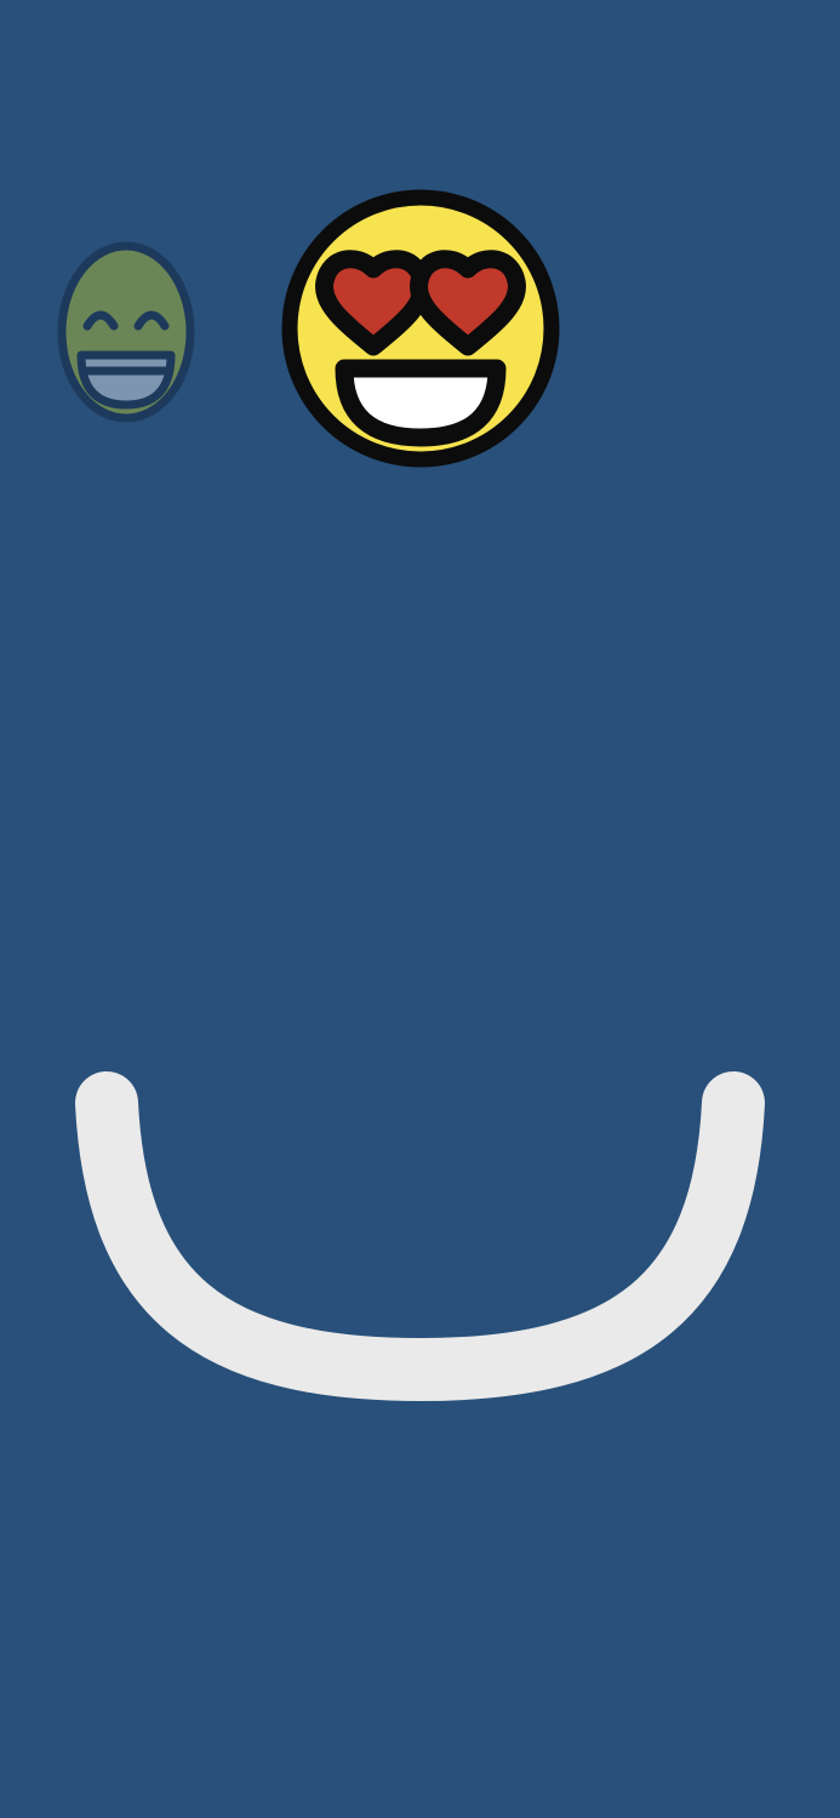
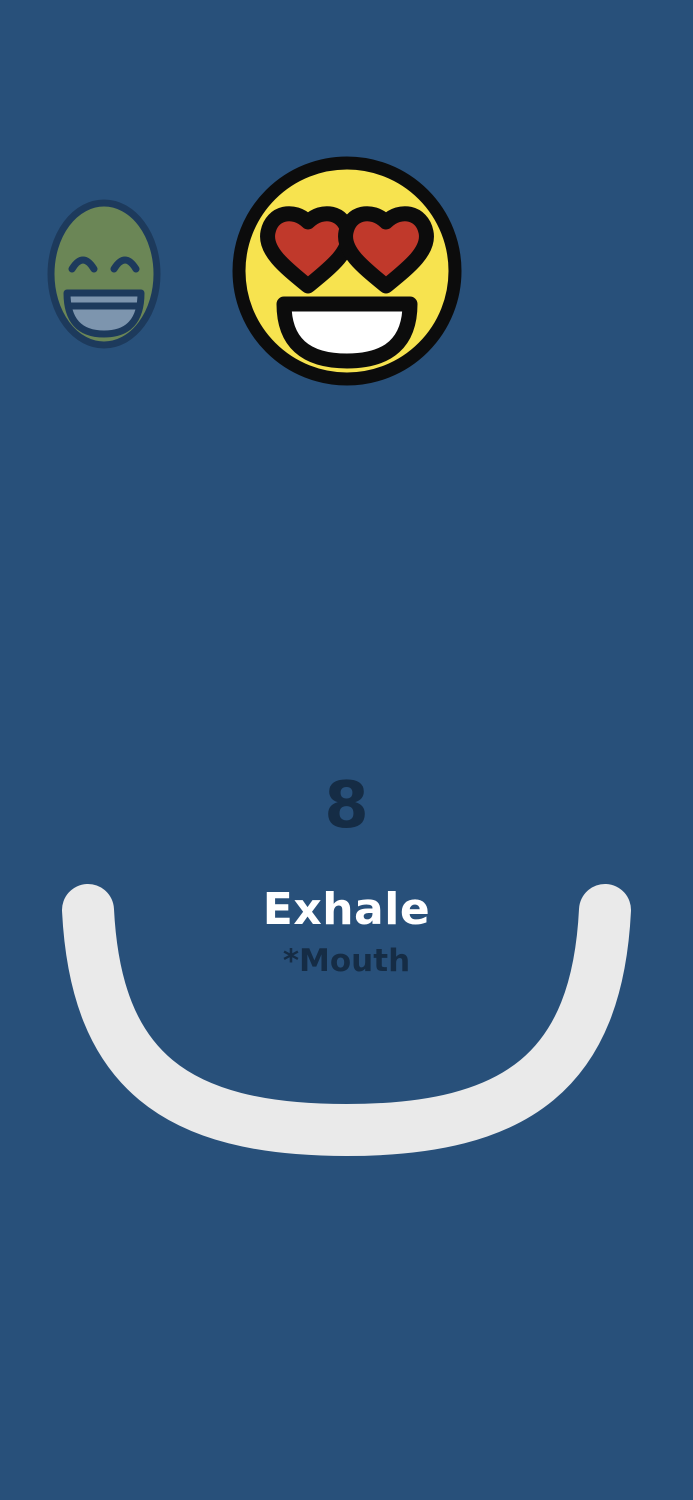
+ 8
+ Exhale
+ *Mouth
